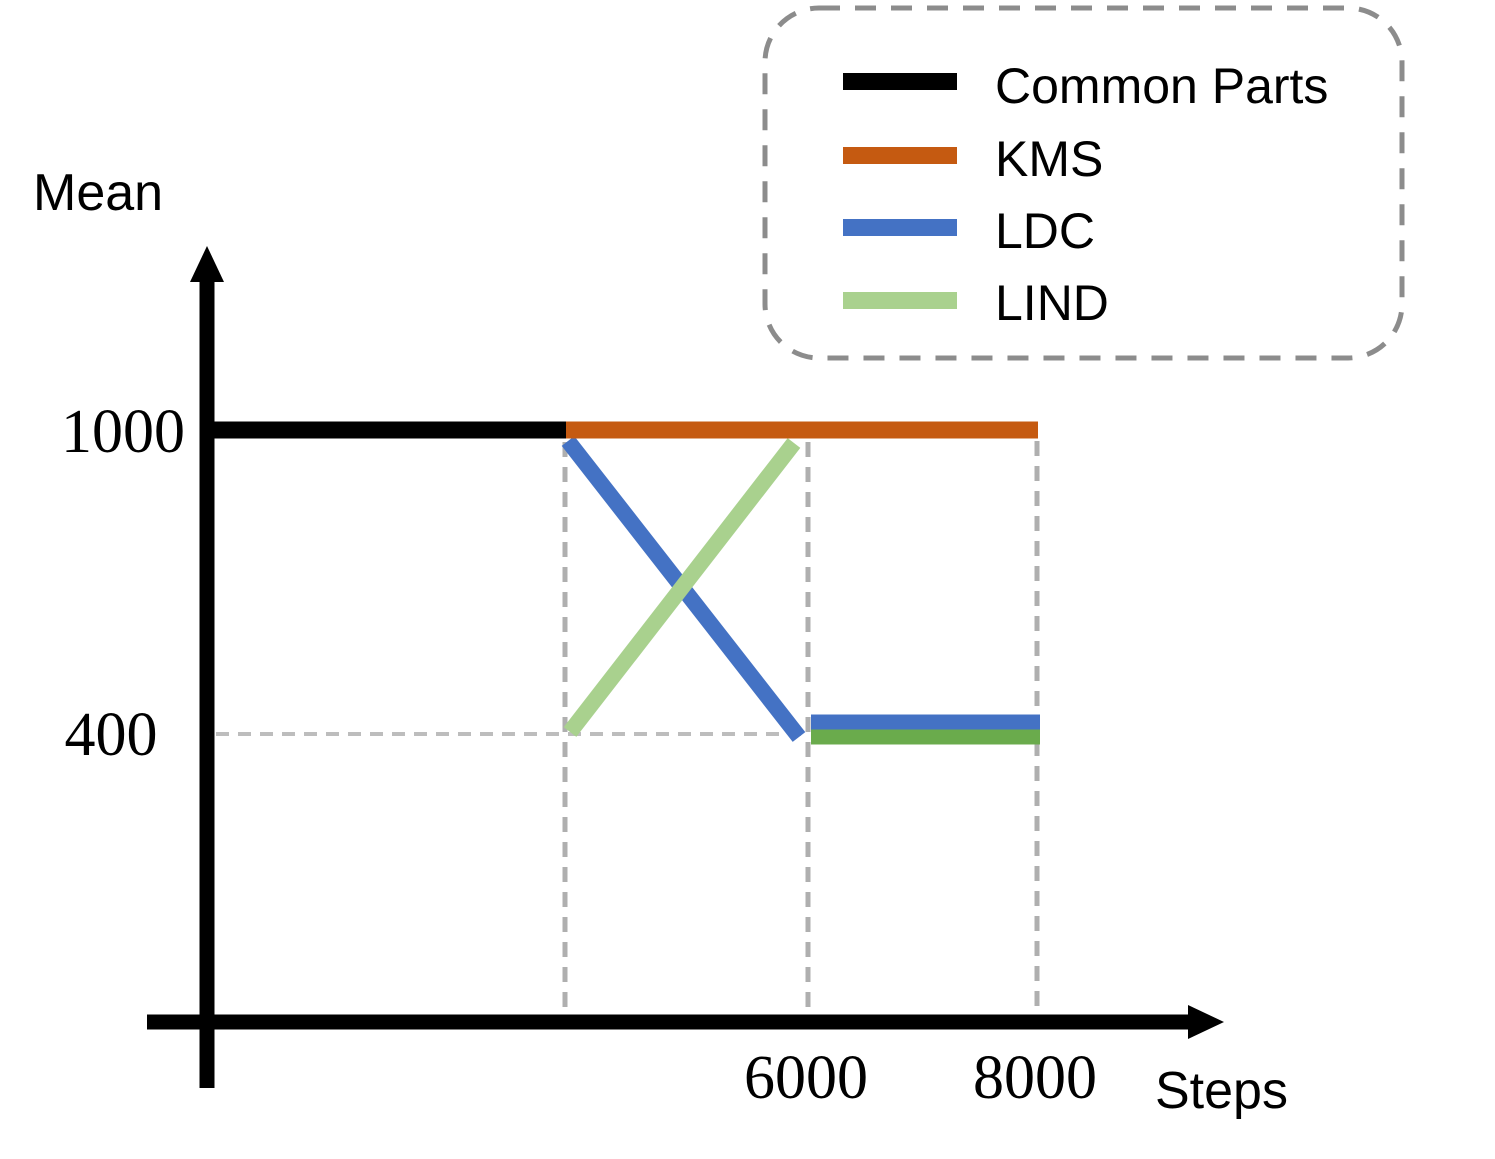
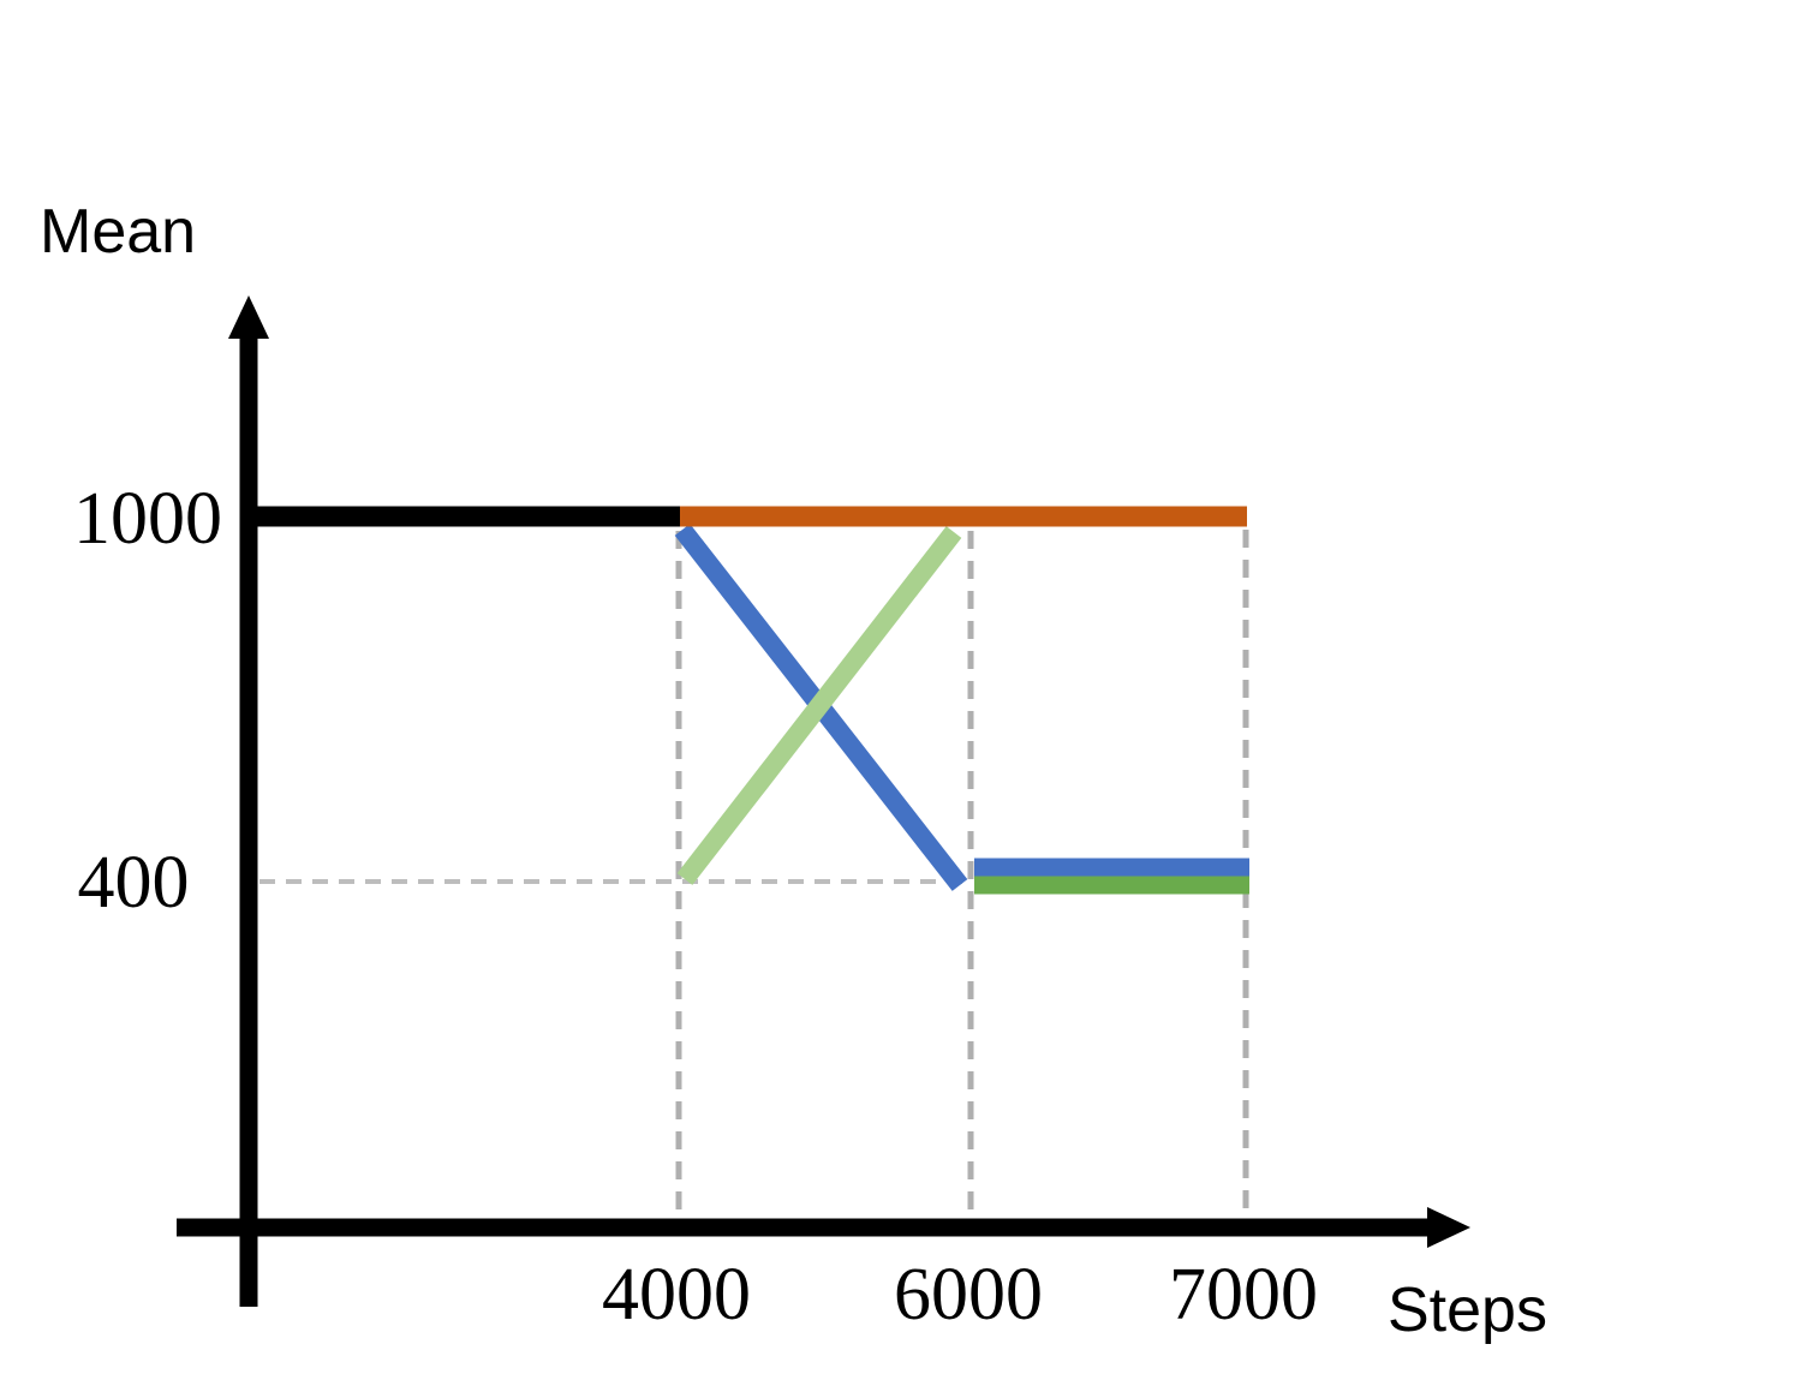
  Mean
  Steps
  1000
  400
+ 4000
  6000
- 8000
+ 7000
- Common Parts
- KMS
- LDC
- LIND
